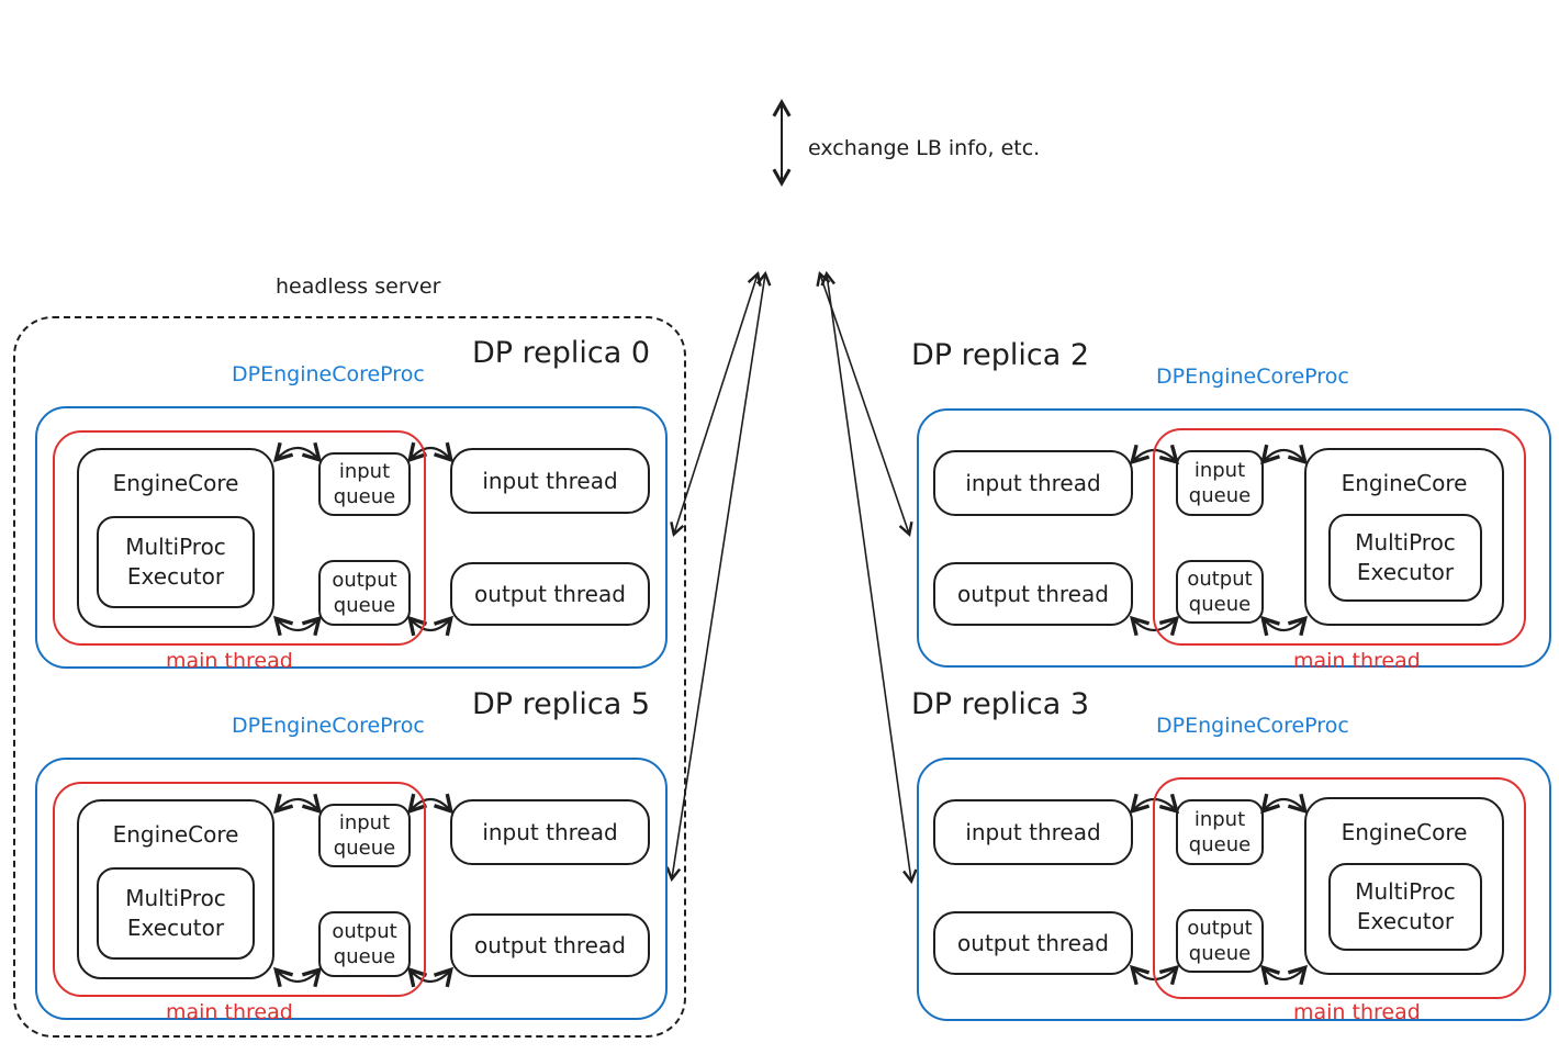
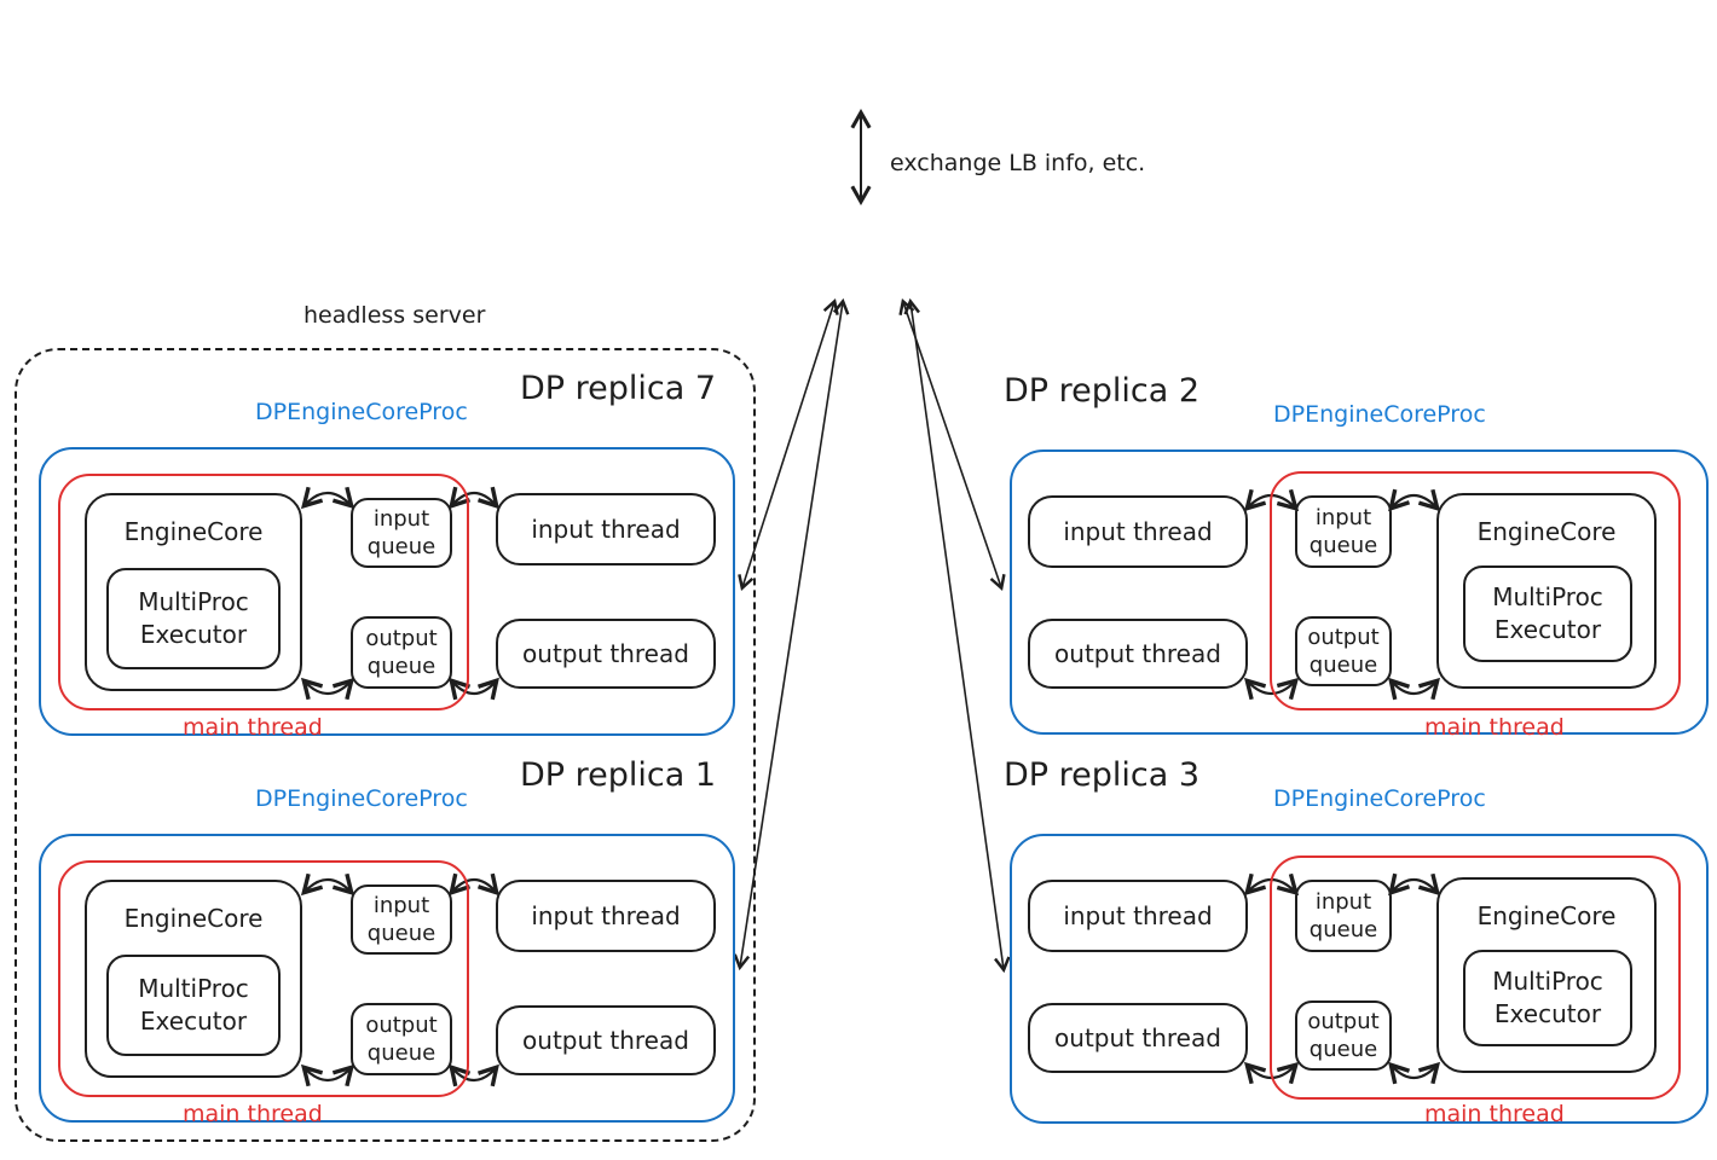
  exchange LB info, etc.
  headless server
- DP replica 0
+ DP replica 7
  DPEngineCoreProc
  EngineCore
  MultiProc Executor
  input queue
  output queue
  input thread
  output thread
  main thread
- DP replica 5
+ DP replica 1
  DPEngineCoreProc
  EngineCore
  MultiProc Executor
  input queue
  output queue
  input thread
  output thread
  main thread
  DP replica 2
  DPEngineCoreProc
  input thread
  output thread
  input queue
  output queue
  EngineCore
  MultiProc Executor
  main thread
  DP replica 3
  DPEngineCoreProc
  input thread
  output thread
  input queue
  output queue
  EngineCore
  MultiProc Executor
  main thread
